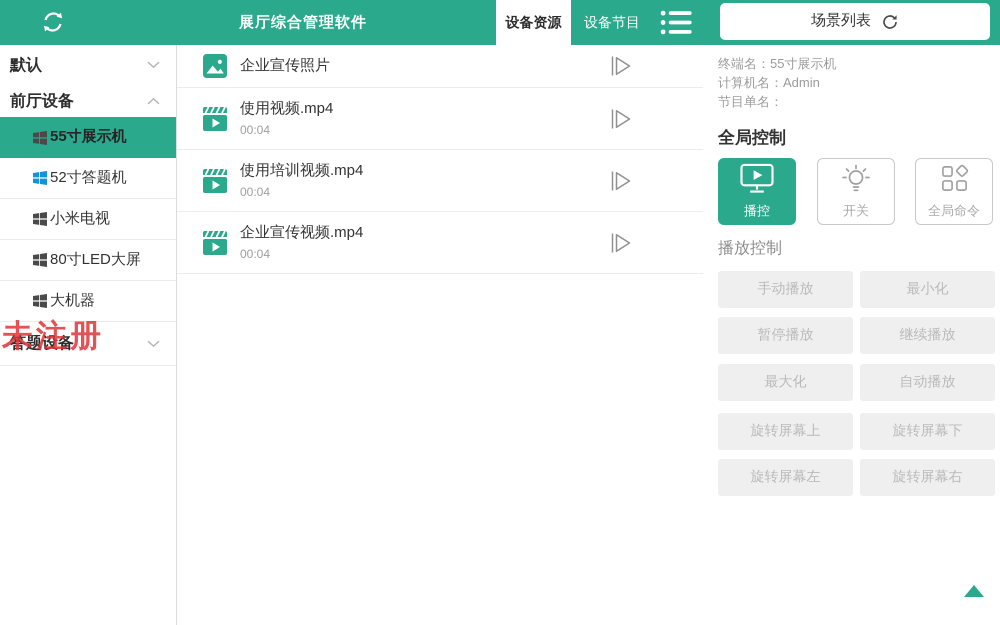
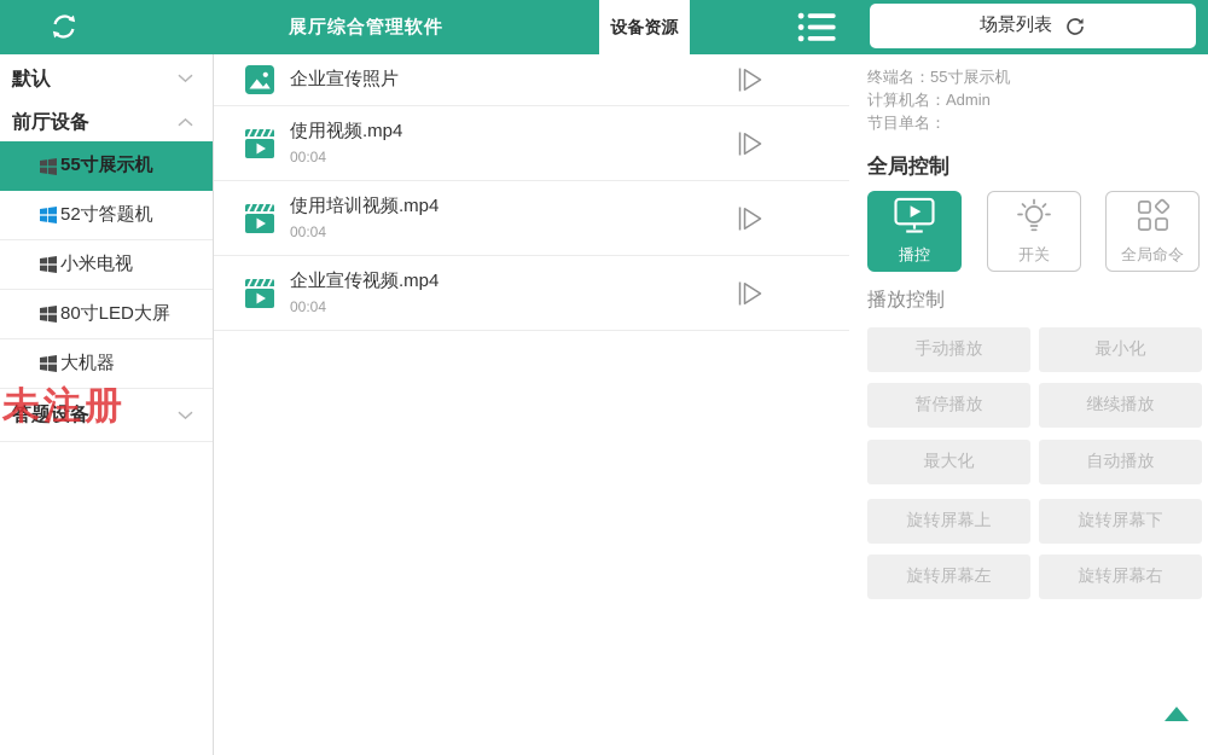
  展厅综合管理软件
  设备资源
- 设备节目
  场景列表
  默认
  前厅设备
  55寸展示机
  52寸答题机
  小米电视
  80寸LED大屏
  大机器
  答题设备
  未注册
  企业宣传照片
  使用视频.mp4
  00:04
  使用培训视频.mp4
  00:04
  企业宣传视频.mp4
  00:04
  终端名：55寸展示机
  计算机名：Admin
  节目单名：
  全局控制
  播控
  开关
  全局命令
  播放控制
  手动播放
  最小化
  暂停播放
  继续播放
  最大化
  自动播放
  旋转屏幕上
  旋转屏幕下
  旋转屏幕左
  旋转屏幕右
